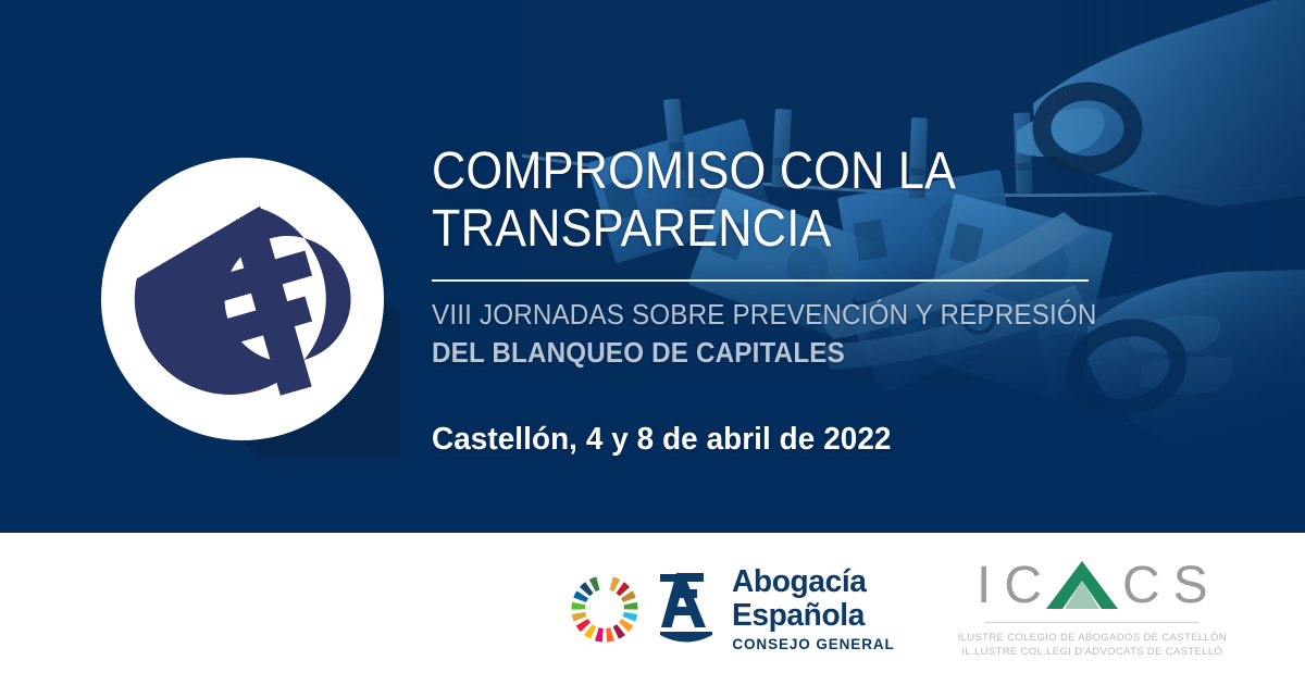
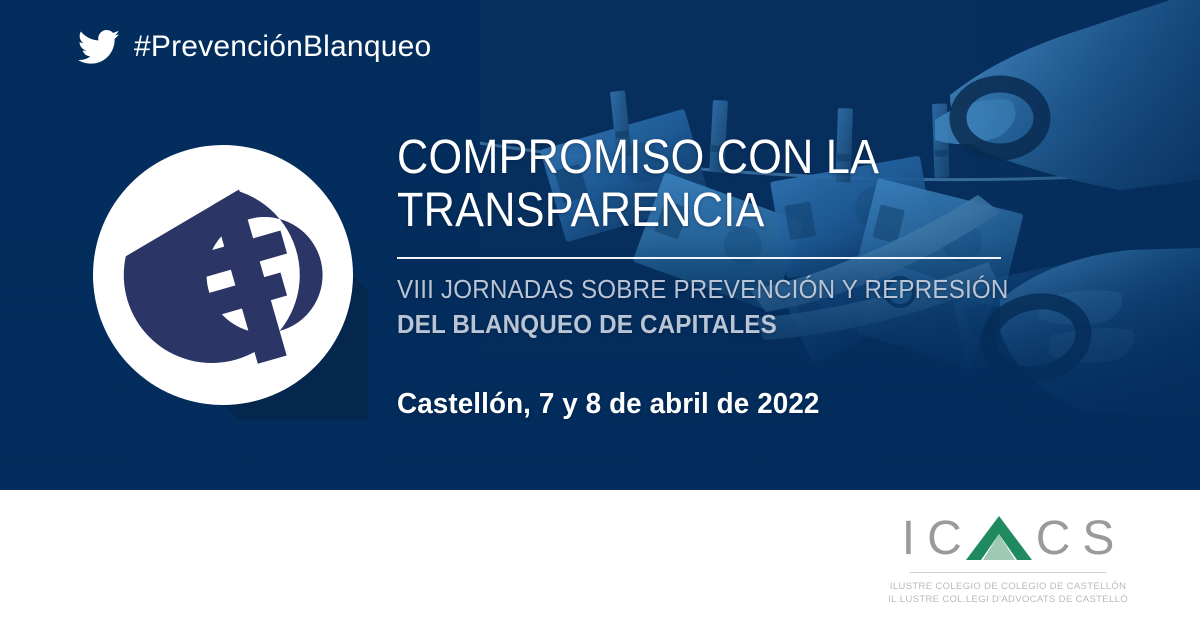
+ #PrevenciónBlanqueo
  COMPROMISO CON LA
  TRANSPARENCIA
  VIII JORNADAS SOBRE PREVENCIÓN Y REPRESIÓN
  DEL BLANQUEO DE CAPITALES
- Castellón, 4 y 8 de abril de 2022
+ Castellón, 7 y 8 de abril de 2022
- Abogacía
- Española
- CONSEJO GENERAL
  I
  C
  C
  S
- ILUSTRE COLEGIO DE ABOGADOS DE CASTELLÓN
+ ILUSTRE COLEGIO DE COLEGIO DE CASTELLÓN
  IL.LUSTRE COL.LEGI D'ADVOCATS DE CASTELLÓ
